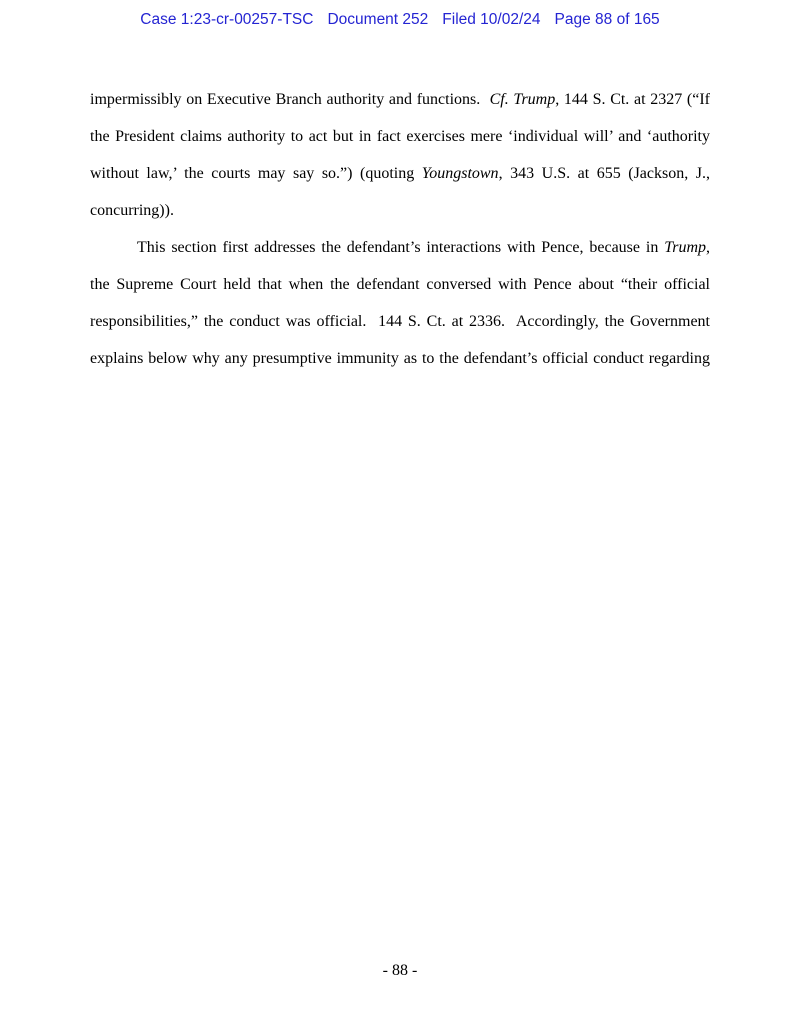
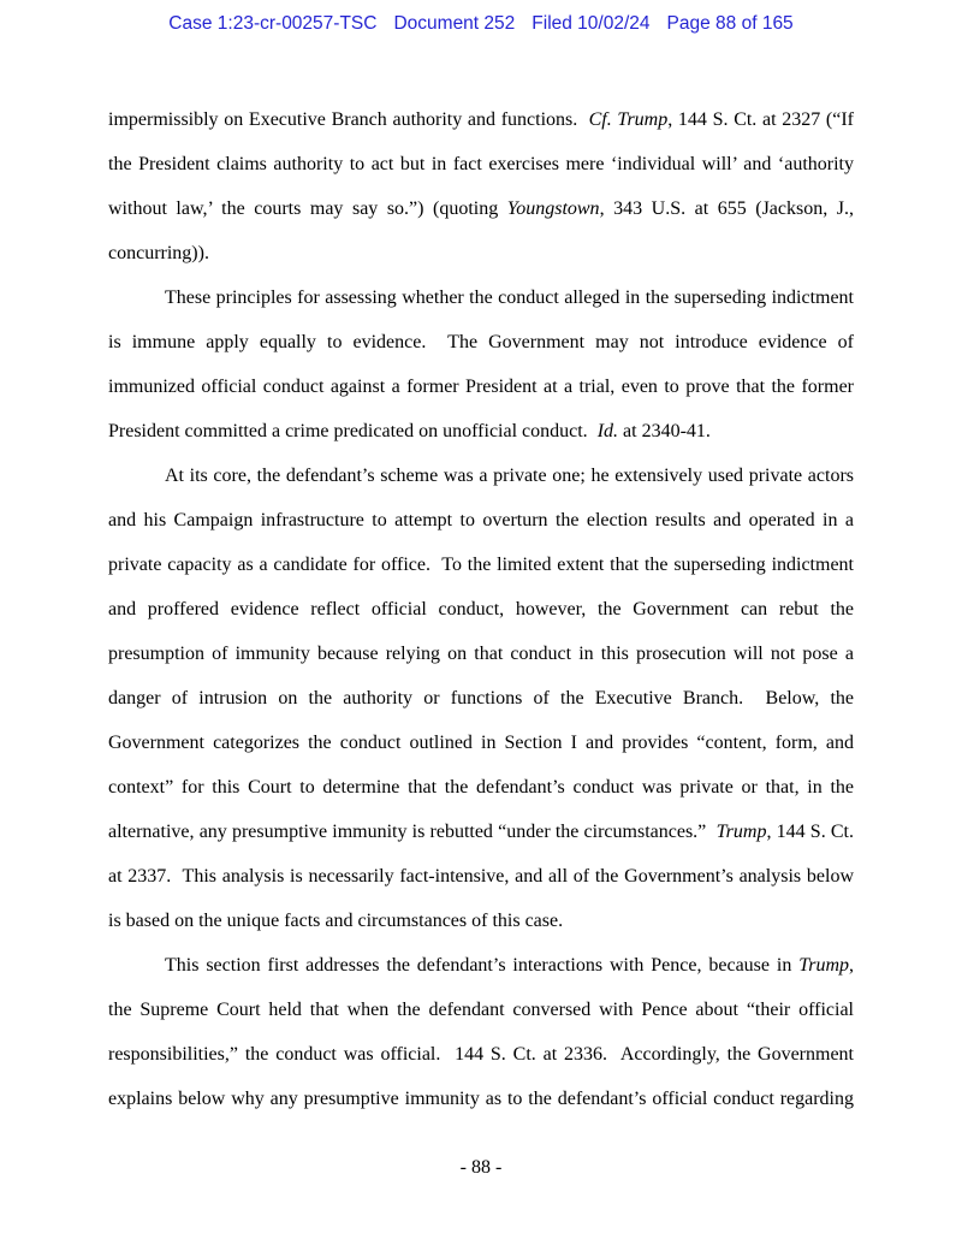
  Case 1:23-cr-00257-TSC
  Document 252
  Filed 10/02/24
  Page 88 of 165
  impermissibly on Executive Branch authority and functions. Cf. Trump, 144 S. Ct. at 2327 (“If the President claims authority to act but in fact exercises mere ‘individual will’ and ‘authority without law,’ the courts may say so.”) (quoting Youngstown, 343 U.S. at 655 (Jackson, J., concurring)).
+ These principles for assessing whether the conduct alleged in the superseding indictment is immune apply equally to evidence. The Government may not introduce evidence of immunized official conduct against a former President at a trial, even to prove that the former President committed a crime predicated on unofficial conduct. Id. at 2340-41.
+ At its core, the defendant’s scheme was a private one; he extensively used private actors and his Campaign infrastructure to attempt to overturn the election results and operated in a private capacity as a candidate for office. To the limited extent that the superseding indictment and proffered evidence reflect official conduct, however, the Government can rebut the presumption of immunity because relying on that conduct in this prosecution will not pose a danger of intrusion on the authority or functions of the Executive Branch. Below, the Government categorizes the conduct outlined in Section I and provides “content, form, and context” for this Court to determine that the defendant’s conduct was private or that, in the alternative, any presumptive immunity is rebutted “under the circumstances.” Trump, 144 S. Ct. at 2337. This analysis is necessarily fact-intensive, and all of the Government’s analysis below is based on the unique facts and circumstances of this case.
  This section first addresses the defendant’s interactions with Pence, because in Trump, the Supreme Court held that when the defendant conversed with Pence about “their official responsibilities,” the conduct was official. 144 S. Ct. at 2336. Accordingly, the Government explains below why any presumptive immunity as to the defendant’s official conduct regarding
  - 88 -
